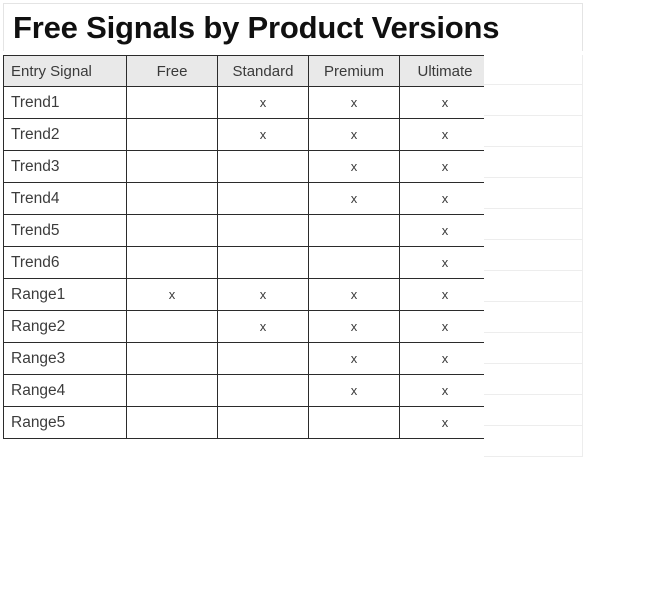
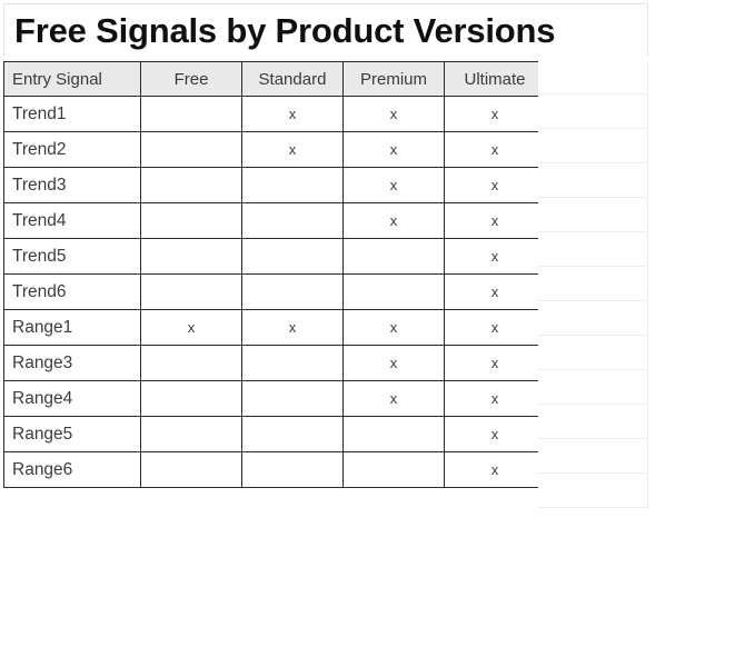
  Free Signals by Product Versions
  Entry Signal	Free	Standard	Premium	Ultimate
  Trend1		x	x	x
  Trend2		x	x	x
  Trend3			x	x
  Trend4			x	x
  Trend5				x
  Trend6				x
  Range1	x	x	x	x
- Range2		x	x	x
  Range3			x	x
  Range4			x	x
  Range5				x
+ Range6				x
